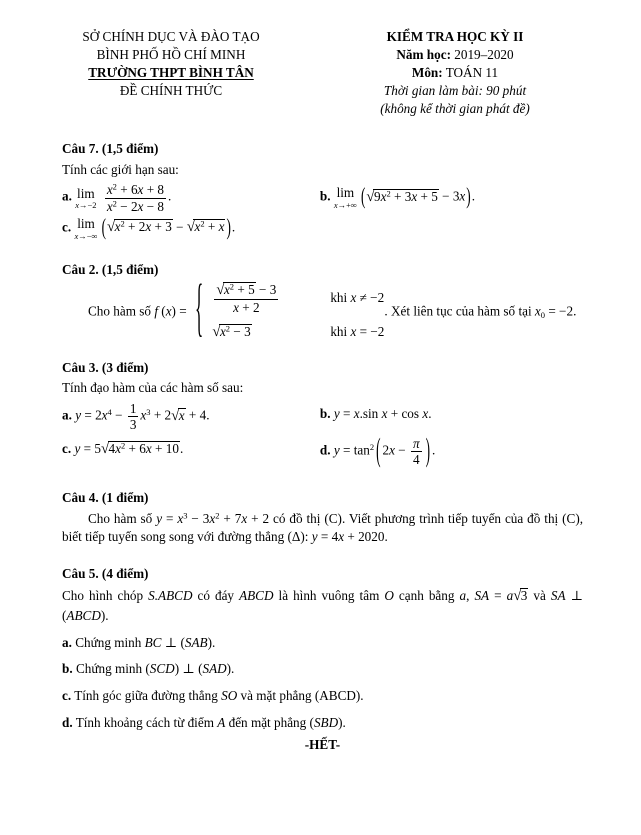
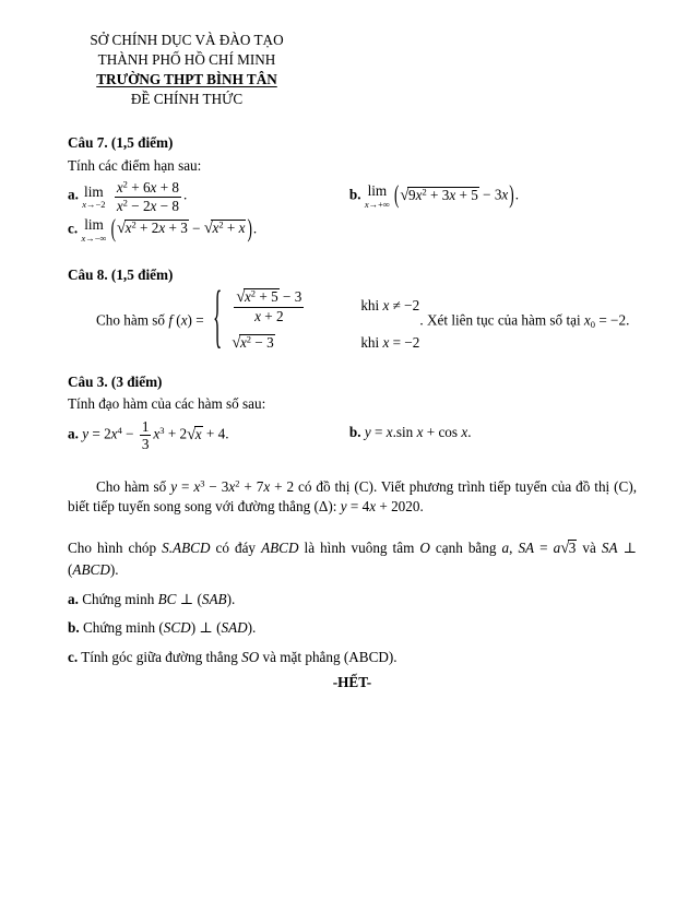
  SỞ CHÍNH DỤC VÀ ĐÀO TẠO
- BÌNH PHỐ HỒ CHÍ MINH
+ THÀNH PHỐ HỒ CHÍ MINH
  TRƯỜNG THPT BÌNH TÂN
  ĐỀ CHÍNH THỨC
- KIỂM TRA HỌC KỲ II
- Năm học: 2019–2020
- Môn: TOÁN 11
- Thời gian làm bài: 90 phút
- (không kể thời gian phát đề)
  Câu 7. (1,5 điểm)
- Tính các giới hạn sau:
+ Tính các điểm hạn sau:
  a.
  lim
  x→−2
  x2 + 6x + 8
  x2 − 2x − 8
  .
  b.
  lim
  x→+∞
  (√9x2 + 3x + 5 − 3x).
  c.
  lim
  x→−∞
  (√x2 + 2x + 3 − √x2 + x ).
- Câu 2. (1,5 điểm)
+ Câu 8. (1,5 điểm)
  Cho hàm số f (x) = {
  √x2 + 5 − 3
  x + 2
  khi x ≠ −2
  √x2 − 3
  khi x = −2
  . Xét liên tục của hàm số tại x0 = −2.
  Câu 3. (3 điểm)
  Tính đạo hàm của các hàm số sau:
  a. y = 2x4 −
  1
  3
  x3 + 2√x + 4.
  b. y = x.sin x + cos x.
- c. y = 5√4x2 + 6x + 10.
- d. y = tan2 ( 2x −
- π
- 4
- ) .
- Câu 4. (1 điểm)
  Cho hàm số y = x3 − 3x2 + 7x + 2 có đồ thị (C). Viết phương trình tiếp tuyến của đồ thị (C), biết tiếp tuyến song song với đường thẳng (Δ): y = 4x + 2020.
- Câu 5. (4 điểm)
  Cho hình chóp S.ABCD có đáy ABCD là hình vuông tâm O cạnh bằng a, SA = a√3 và SA ⊥ (ABCD).
  a. Chứng minh BC ⊥ (SAB).
  b. Chứng minh (SCD) ⊥ (SAD).
  c. Tính góc giữa đường thẳng SO và mặt phẳng (ABCD).
- d. Tính khoảng cách từ điểm A đến mặt phẳng (SBD).
  -HẾT-
